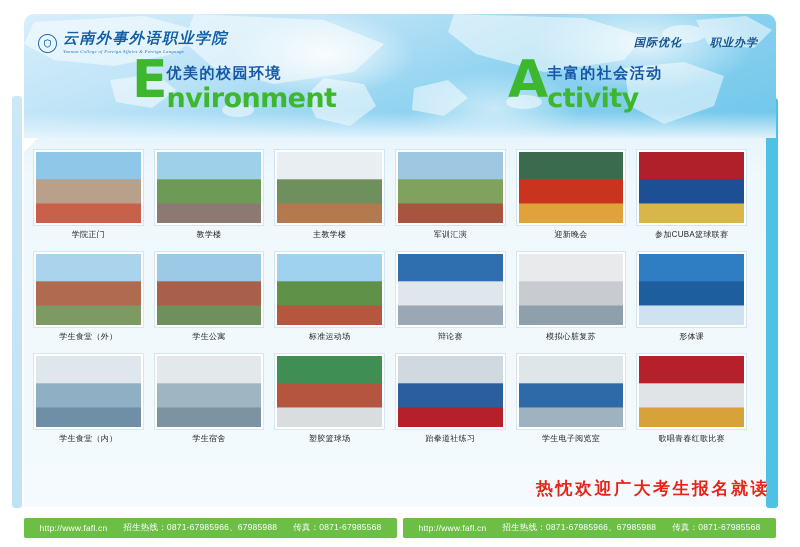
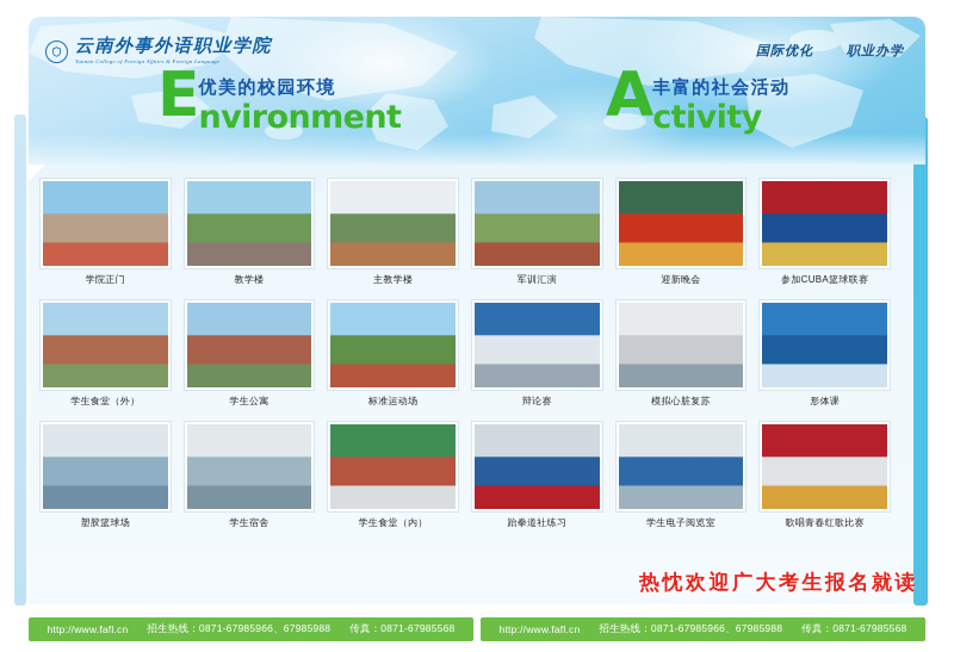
  云南外事外语职业学院
  国际优化
  职业办学
  E
  优美的校园环境
  nvironment
  A
  丰富的社会活动
  ctivity
  学院正门
  教学楼
  主教学楼
  军训汇演
  迎新晚会
  参加CUBA篮球联赛
  学生食堂（外）
  学生公寓
  标准运动场
  辩论赛
  模拟心脏复苏
  形体课
- 学生食堂（内）
+ 塑胶篮球场
  学生宿舍
- 塑胶篮球场
+ 学生食堂（内）
  跆拳道社练习
  学生电子阅览室
  歌唱青春红歌比赛
  热忱欢迎广大考生报名就读
  http://www.fafl.cn
  招生热线：0871-67985966、67985988
  传真：0871-67985568
  http://www.fafl.cn
  招生热线：0871-67985966、67985988
  传真：0871-67985568
